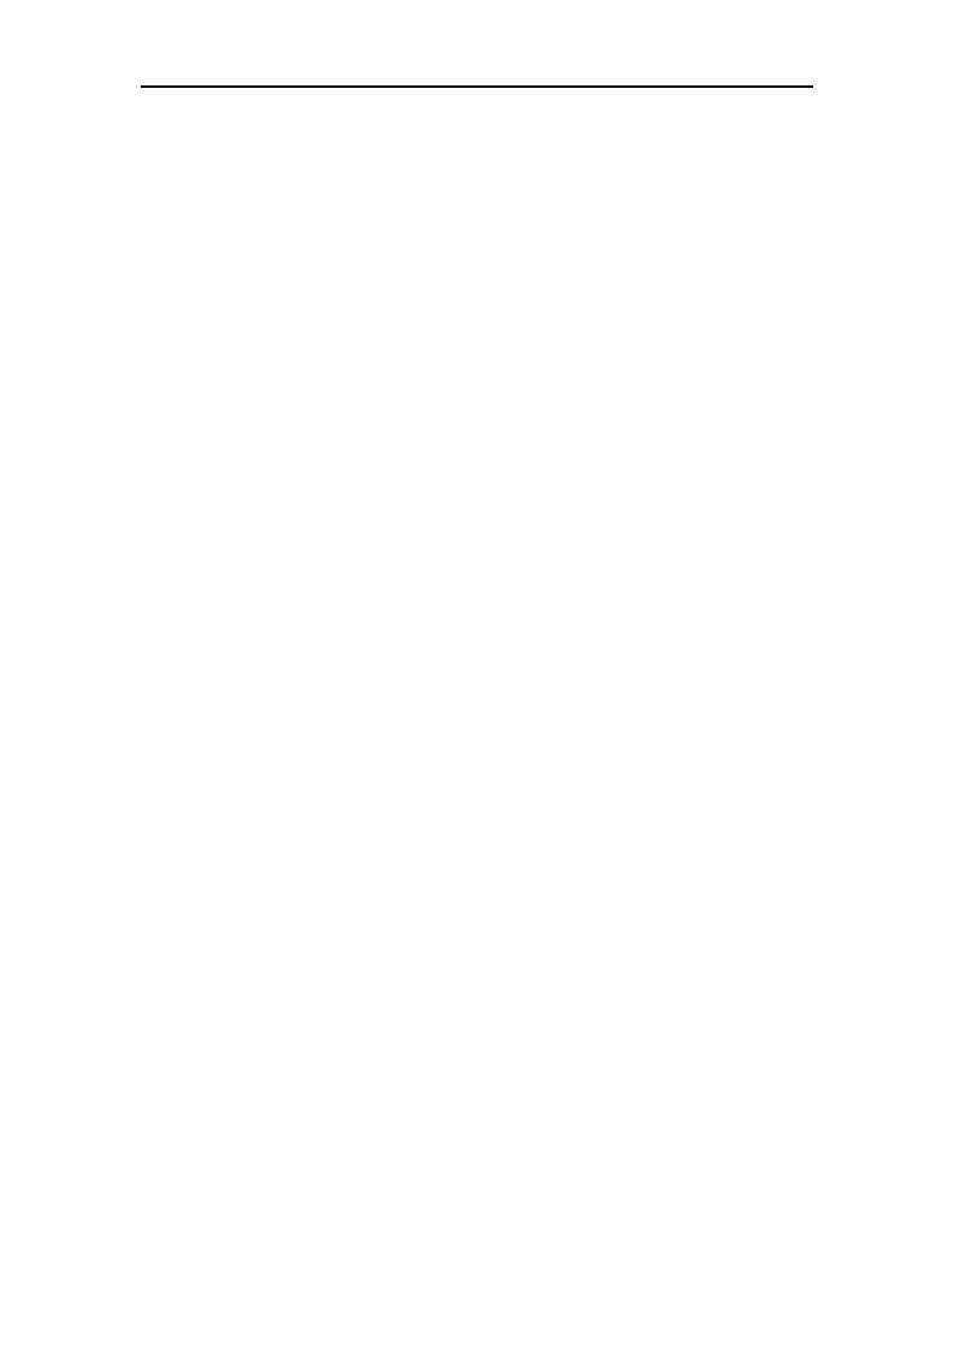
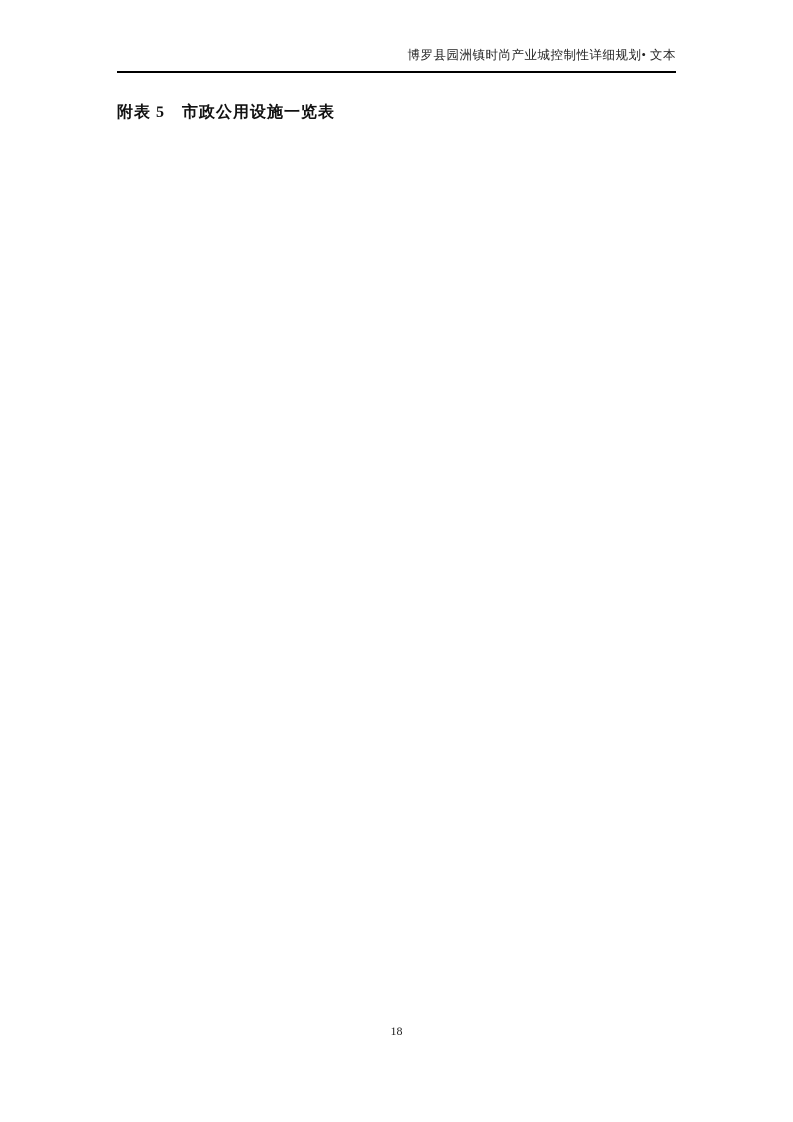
+ 博罗县园洲镇时尚产业城控制性详细规划• 文本
+ 附表 5 市政公用设施一览表
+ 18
